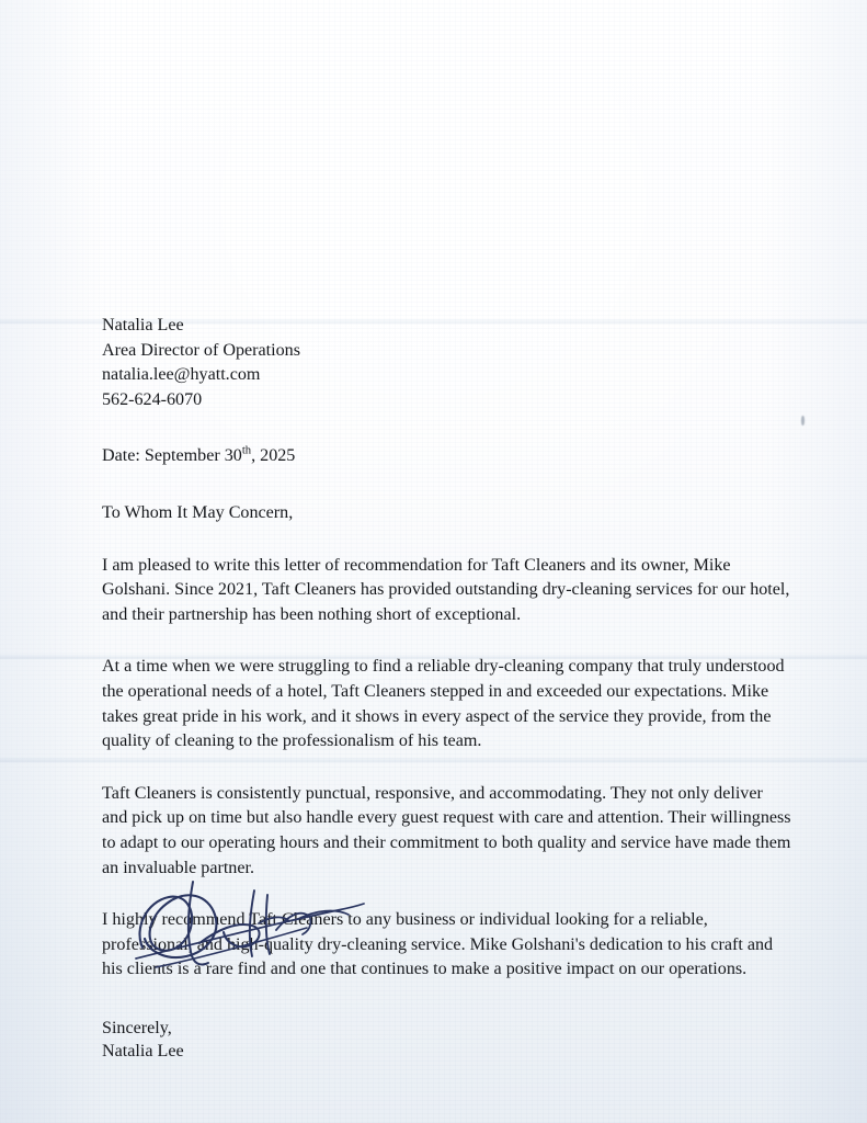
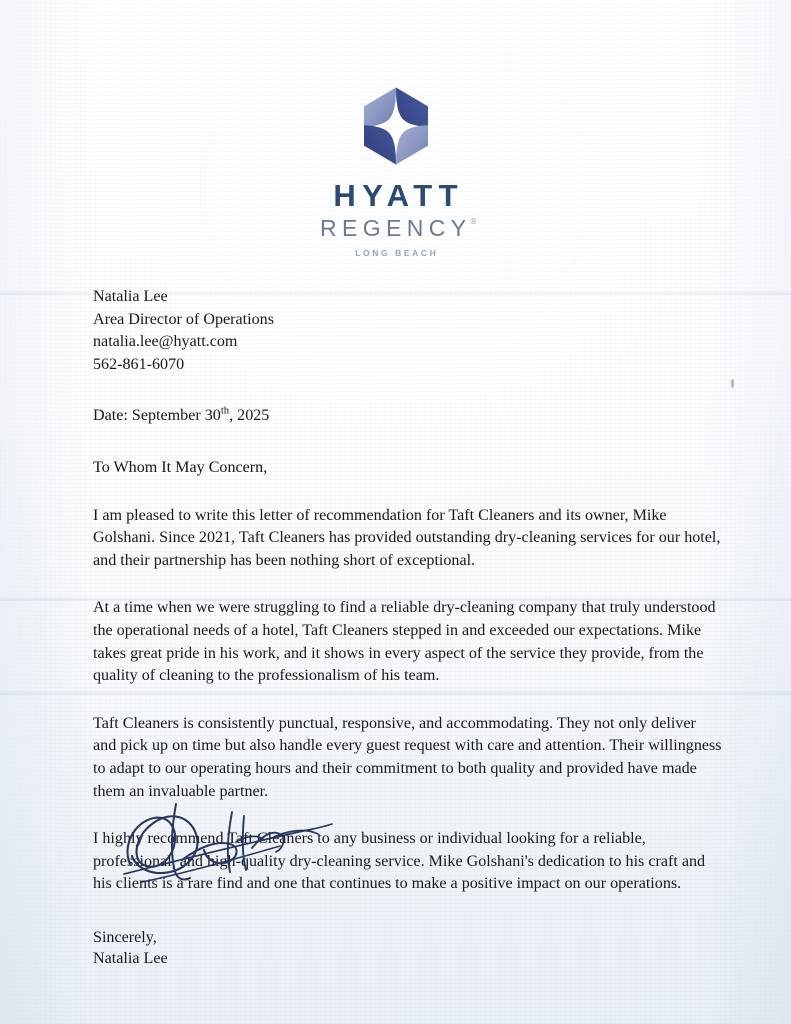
+ HYATT
+ REGENCY
+ ®
+ LONG BEACH
  Natalia Lee
  Area Director of Operations
  natalia.lee@hyatt.com
- 562-624-6070
+ 562-861-6070
  Date: September 30th, 2025
  To Whom It May Concern,
  I am pleased to write this letter of recommendation for Taft Cleaners and its owner, Mike Golshani. Since 2021, Taft Cleaners has provided outstanding dry-cleaning services for our hotel, and their partnership has been nothing short of exceptional.
  At a time when we were struggling to find a reliable dry-cleaning company that truly understood the operational needs of a hotel, Taft Cleaners stepped in and exceeded our expectations. Mike takes great pride in his work, and it shows in every aspect of the service they provide, from the quality of cleaning to the professionalism of his team.
- Taft Cleaners is consistently punctual, responsive, and accommodating. They not only deliver and pick up on time but also handle every guest request with care and attention. Their willingness to adapt to our operating hours and their commitment to both quality and service have made them an invaluable partner.
+ Taft Cleaners is consistently punctual, responsive, and accommodating. They not only deliver and pick up on time but also handle every guest request with care and attention. Their willingness to adapt to our operating hours and their commitment to both quality and provided have made them an invaluable partner.
  I highl recmmend Tafteners to any business or individual looking for a reliable, professionl adig-uality dry-cleaning service. Mike Golshani's dedication to his craft and his clients is a rare find and one that continues to make a positive impact on our operations.
  Sincerely,
  Natalia Lee
